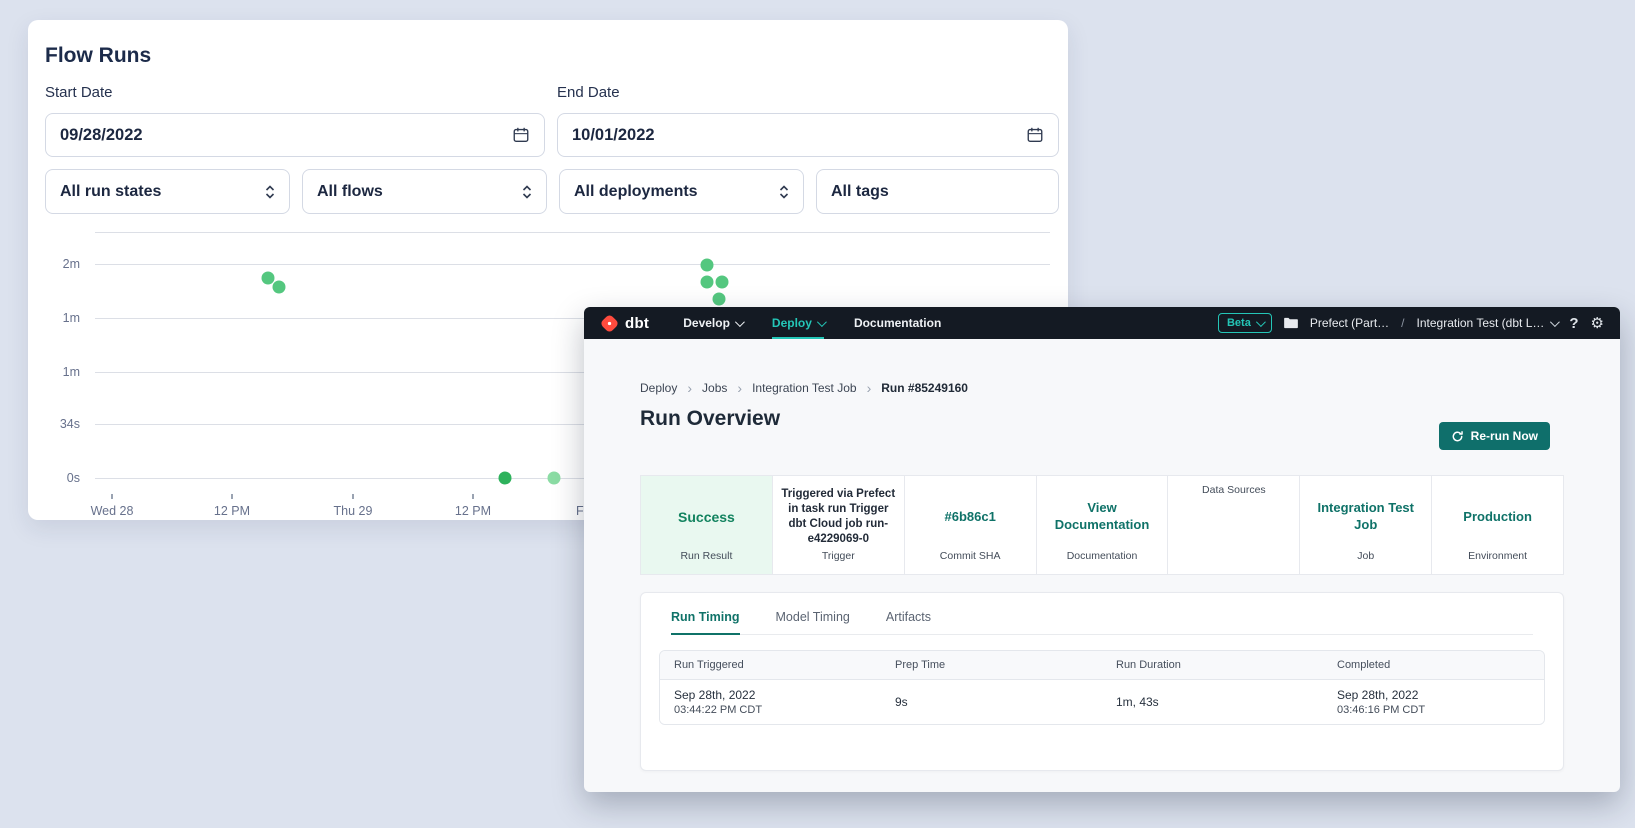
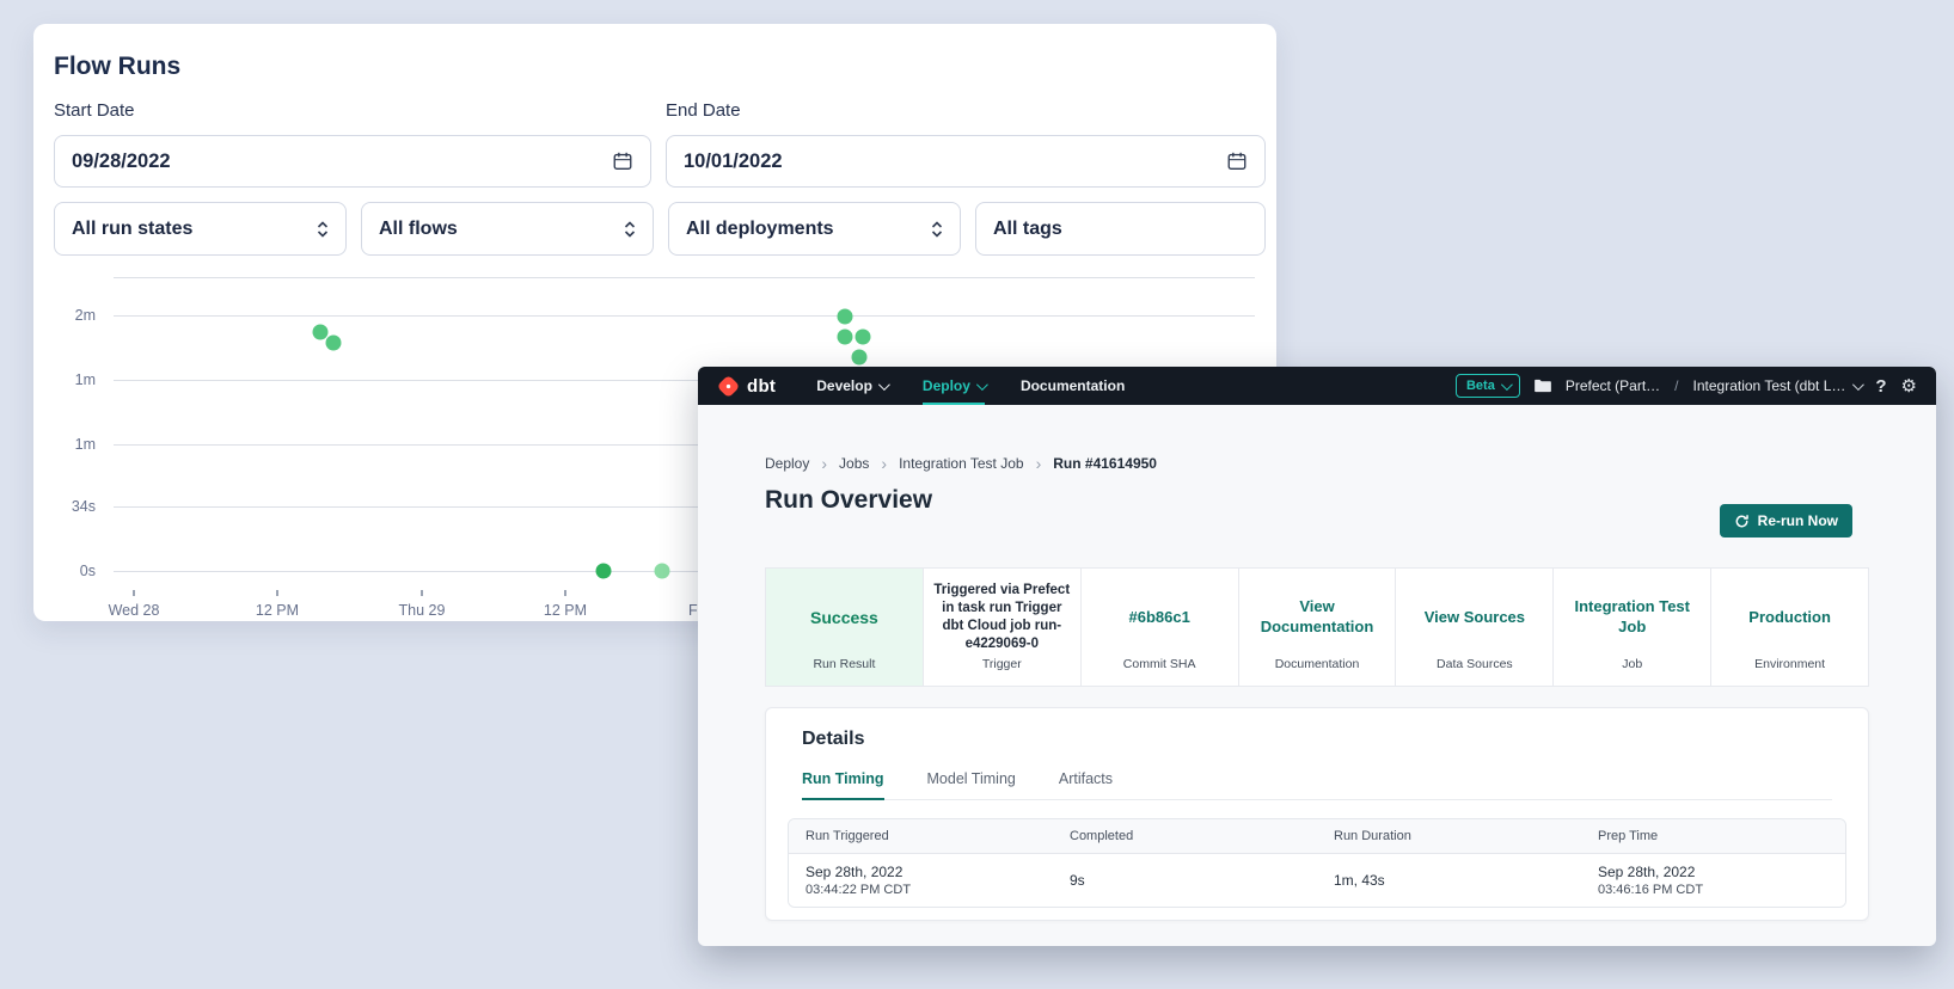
  Flow Runs
  Start Date
  09/28/2022
  End Date
  10/01/2022
  All run states
  All flows
  All deployments
  All tags
  2m
  1m
  1m
  34s
  0s
  Wed 28
  12 PM
  Thu 29
  12 PM
  dbt
  Develop
  Deploy
  Documentation
  Beta
  Prefect (Part…
  /
  Integration Test (dbt L…
  ?
  ⚙
  Deploy
  ›
  Jobs
  ›
  Integration Test Job
  ›
- Run #85249160
+ Run #41614950
  Run Overview
  Re-run Now
  Success
  Run Result
  Triggered via Prefect in task run Trigger dbt Cloud job run-e4229069-0
  Trigger
  #6b86c1
  Commit SHA
  View Documentation
  Documentation
+ View Sources
  Data Sources
  Integration Test Job
  Job
  Production
  Environment
+ Details
  Run Timing
  Model Timing
  Artifacts
  Run Triggered
- Prep Time
+ Completed
  Run Duration
- Completed
+ Prep Time
  Sep 28th, 2022
  03:44:22 PM CDT
  9s
  1m, 43s
  Sep 28th, 2022
  03:46:16 PM CDT
